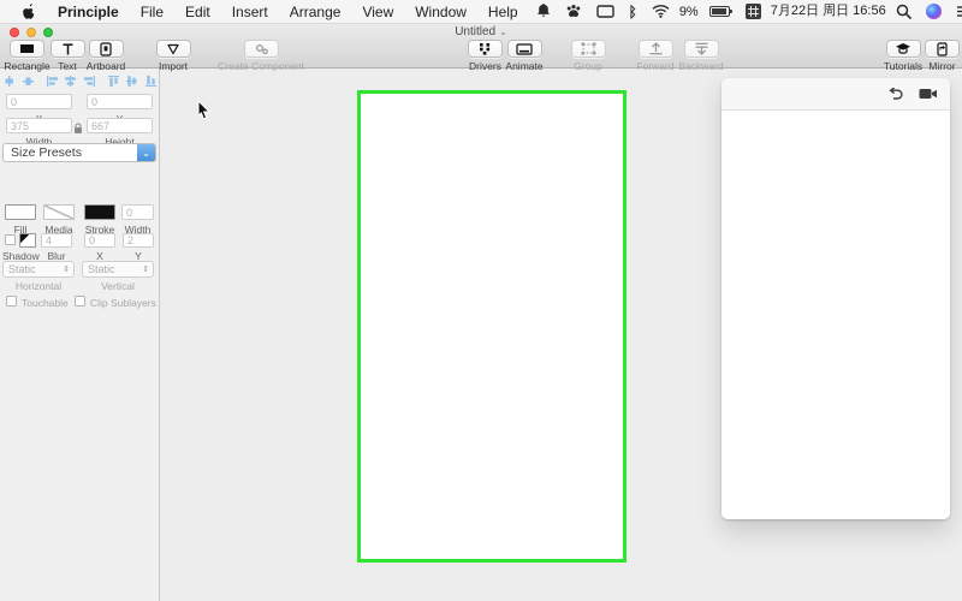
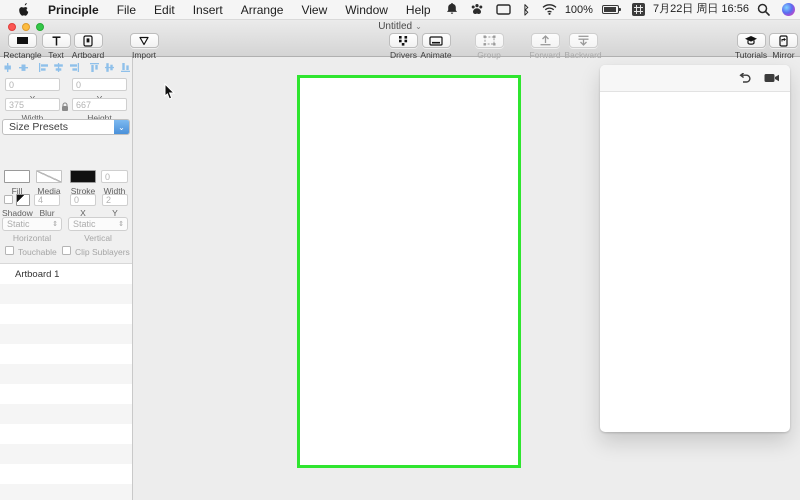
  Principle
  File
  Edit
  Insert
  Arrange
  View
  Window
  Help
  ᛒ
- 9%
+ 100%
  7月22日 周日 16:56
  Untitled
  ⌄
  Rectangle
  Text
  Artboard
  Import
- Create Component
  Drivers
  Animate
  Group
  Forward
  Backward
  Tutorials
  Mirror
  0
  0
  375
  667
  Width
  Height
  Size Presets
  ⌄
  0
  Fill
  Media
  Stroke
  Width
  4
  0
  2
  Shadow
  Blur
  X
  Y
  Static
  Static
  Horizontal
  Vertical
  Touchable
  Clip Sublayers
+ Artboard 1
